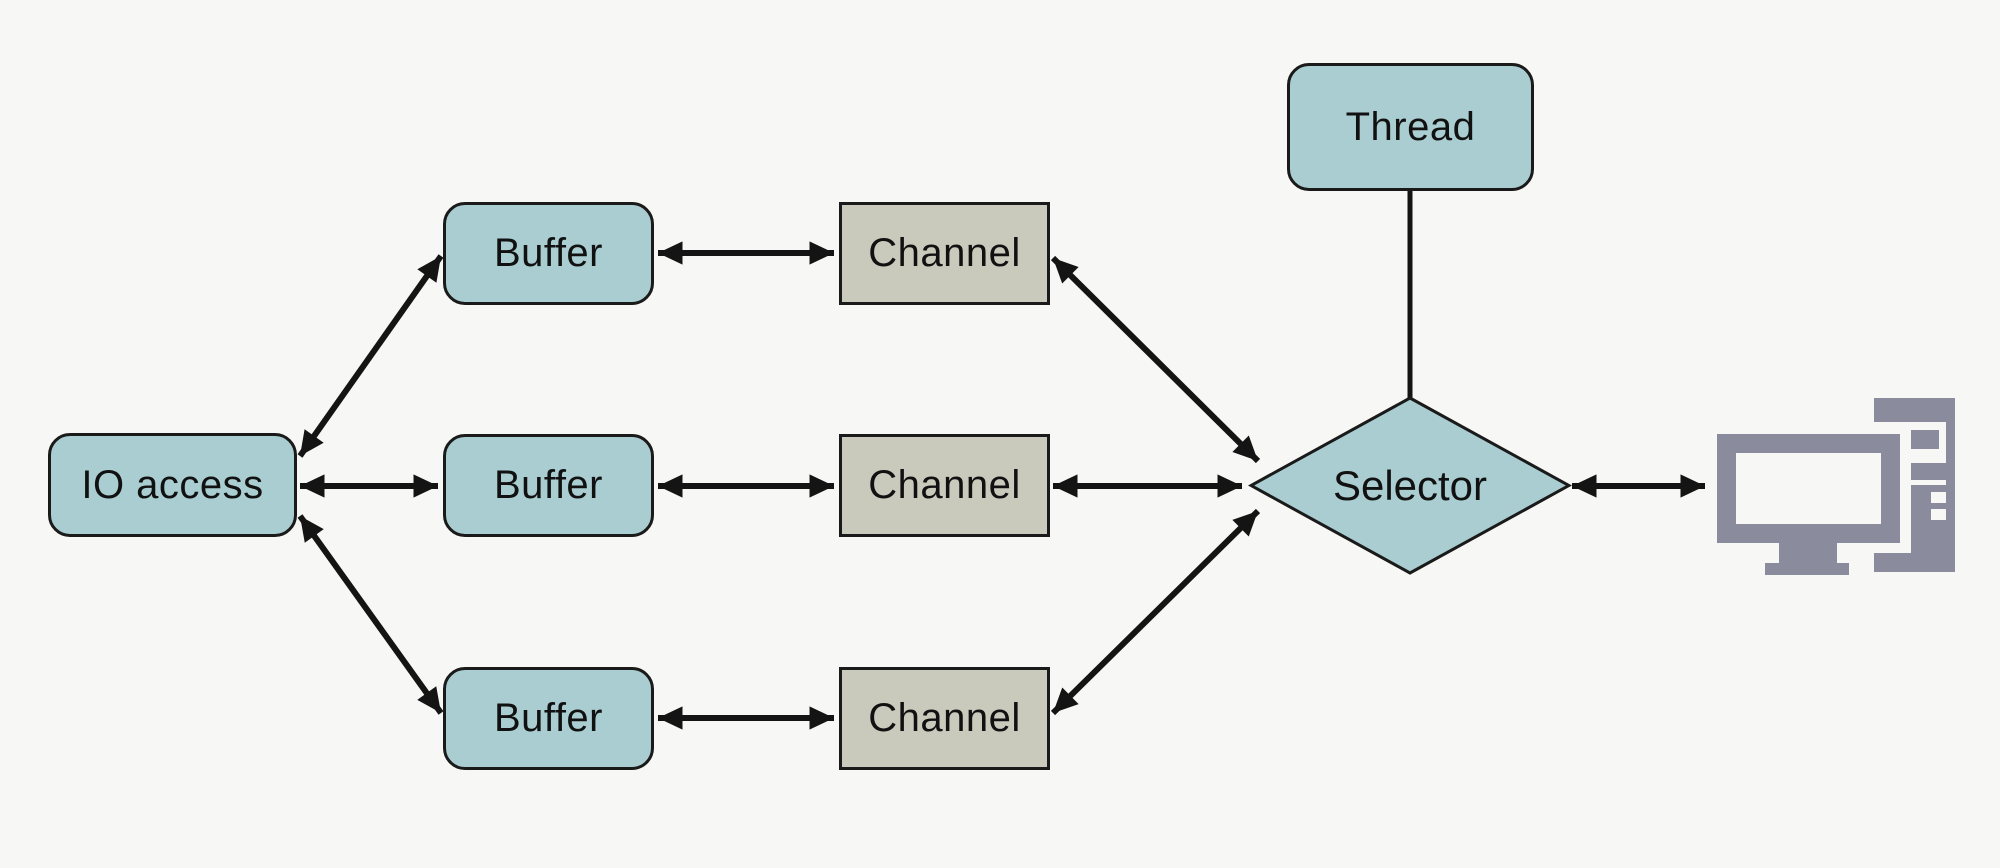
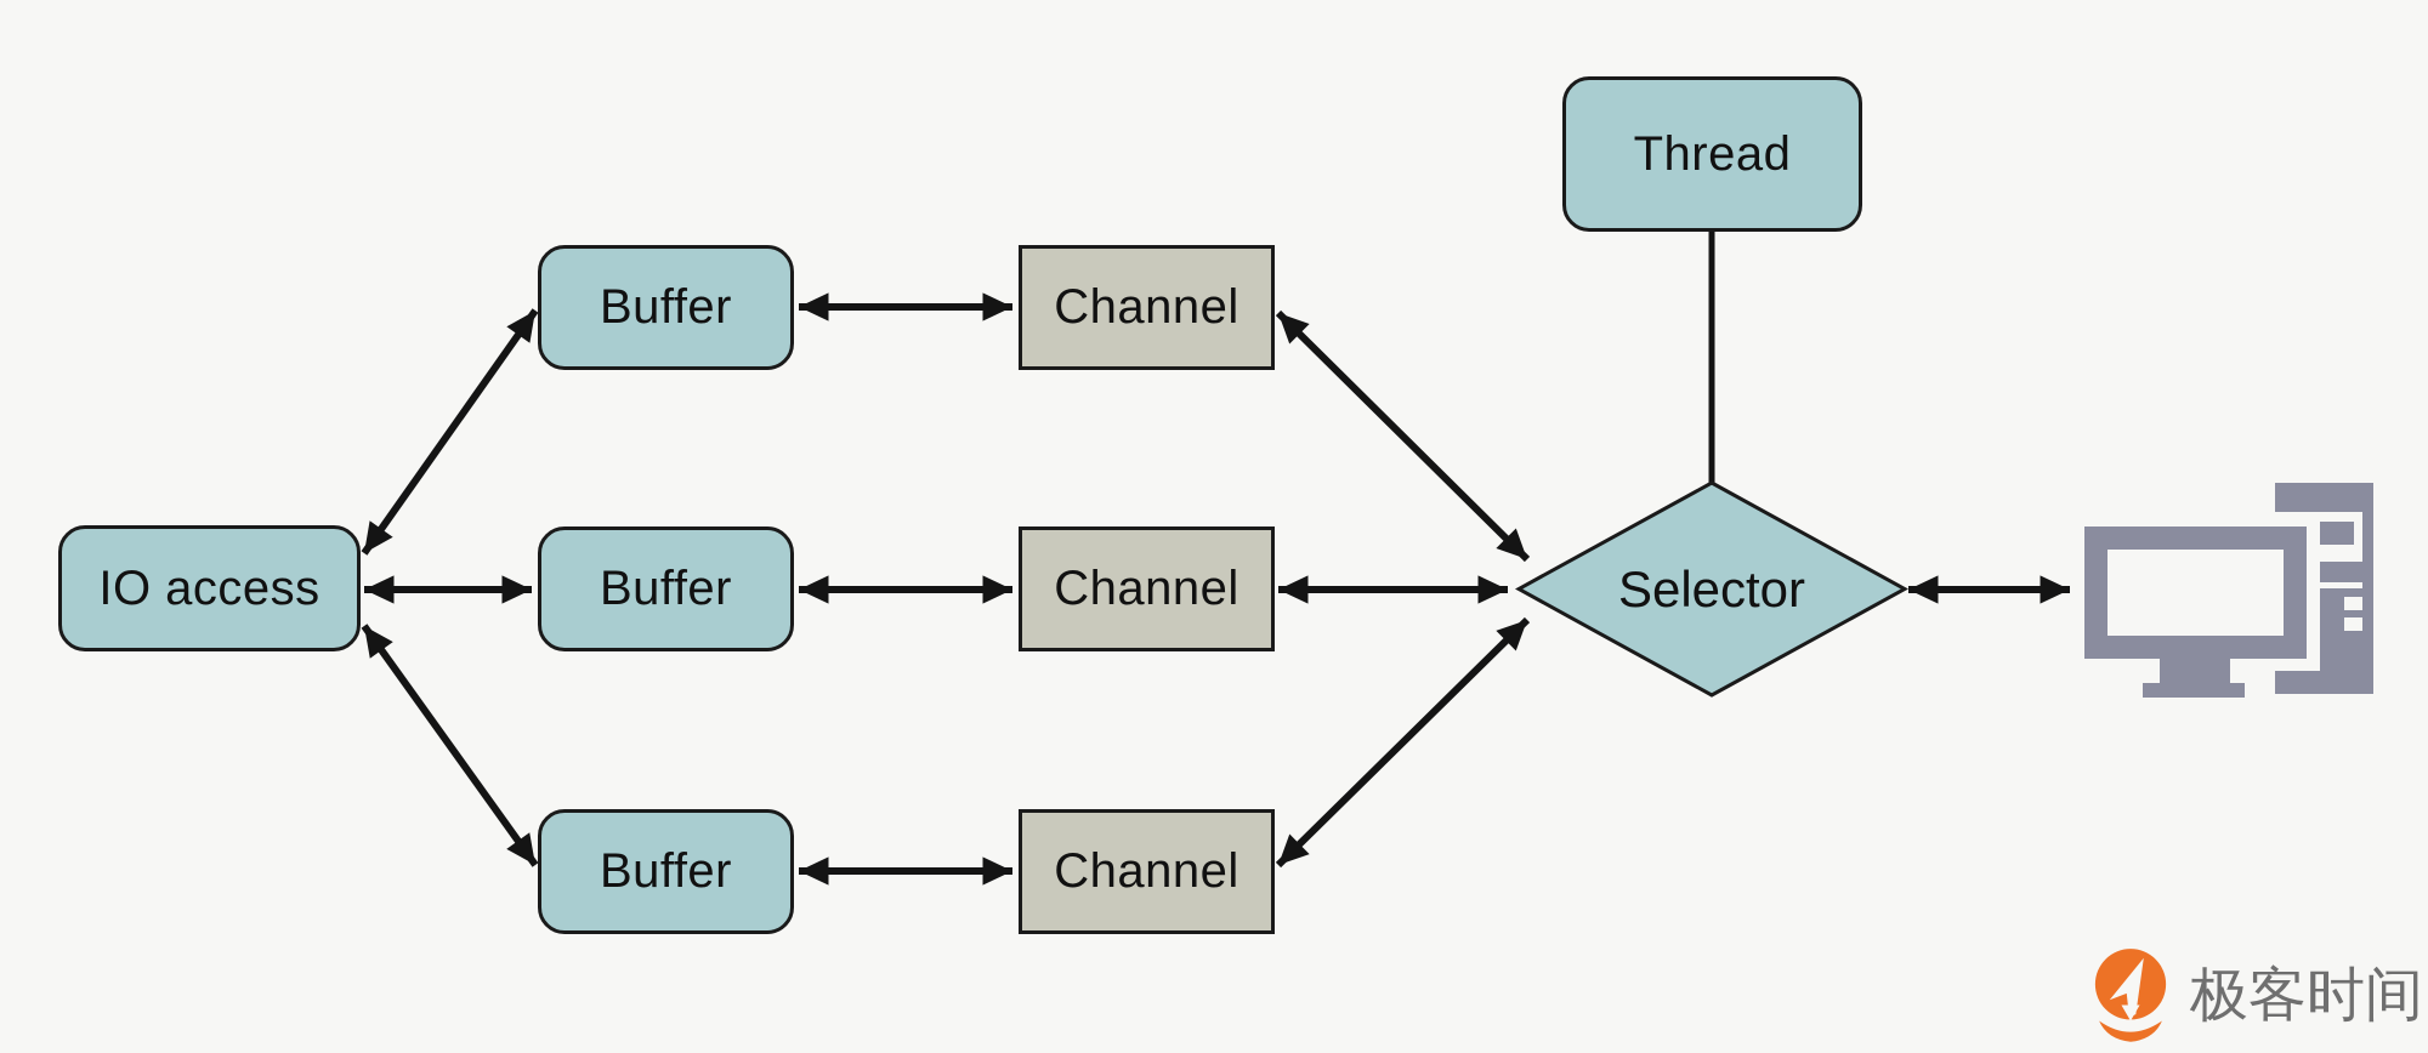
  IO access
  Buffer
  Buffer
  Buffer
  Channel
  Channel
  Channel
  Thread
  Selector
+ 极客时间
